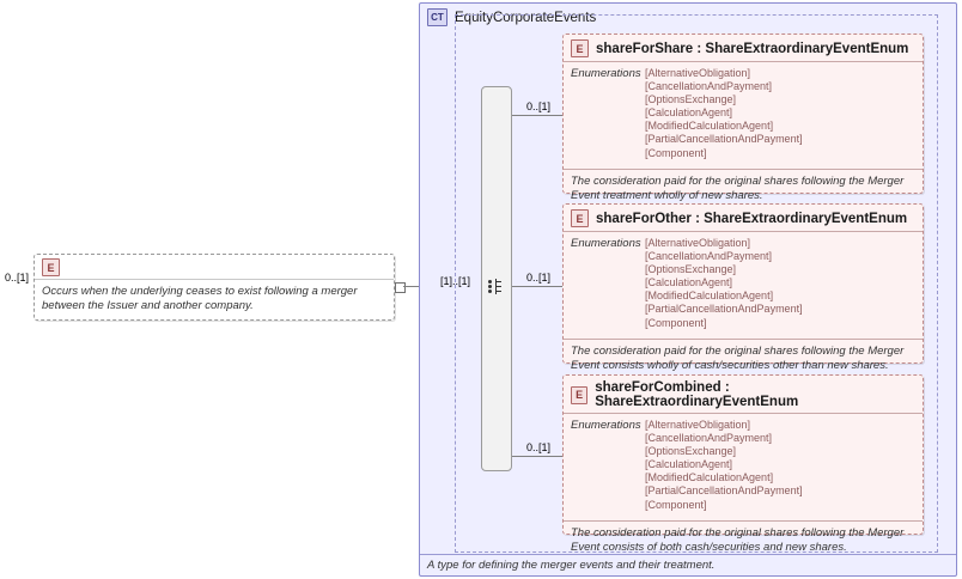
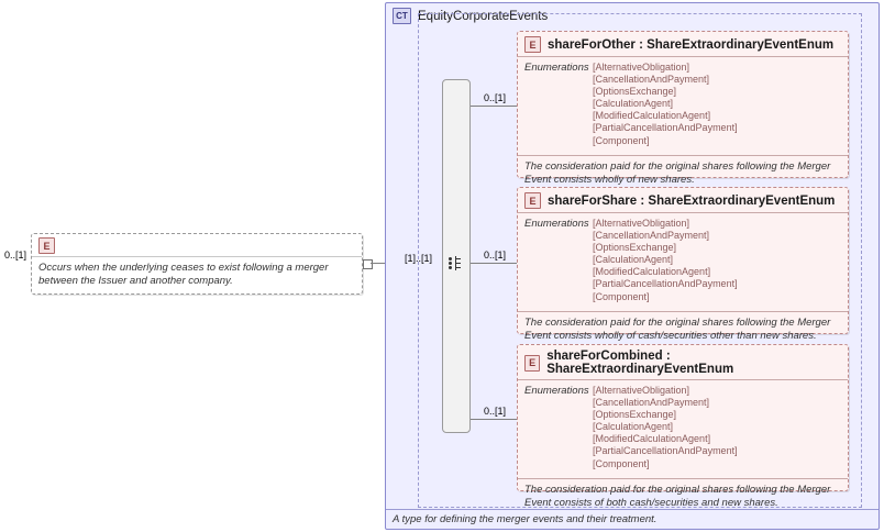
  0..[1]
  E
  Occurs when the underlying ceases to exist following a merger between the Issuer and another company.
  CT
  EquityCorporateEvents
  A type for defining the merger events and their treatment.
  [1]..[1]
  0..[1]
  0..[1]
  0..[1]
  E
- shareForShare : ShareExtraordinaryEventEnum
+ shareForOther : ShareExtraordinaryEventEnum
  Enumerations
  [AlternativeObligation]
  [CancellationAndPayment]
  [OptionsExchange]
  [CalculationAgent]
  [ModifiedCalculationAgent]
  [PartialCancellationAndPayment]
  [Component]
- The consideration paid for the original shares following the Merger Event treatment wholly of new shares.
+ The consideration paid for the original shares following the Merger Event consists wholly of new shares.
  E
- shareForOther : ShareExtraordinaryEventEnum
+ shareForShare : ShareExtraordinaryEventEnum
  Enumerations
  [AlternativeObligation]
  [CancellationAndPayment]
  [OptionsExchange]
  [CalculationAgent]
  [ModifiedCalculationAgent]
  [PartialCancellationAndPayment]
  [Component]
  The consideration paid for the original shares following the Merger Event consists wholly of cash/securities other than new shares.
  E
  shareForCombined : ShareExtraordinaryEventEnum
  Enumerations
  [AlternativeObligation]
  [CancellationAndPayment]
  [OptionsExchange]
  [CalculationAgent]
  [ModifiedCalculationAgent]
  [PartialCancellationAndPayment]
  [Component]
  The consideration paid for the original shares following the Merger Event consists of both cash/securities and new shares.
